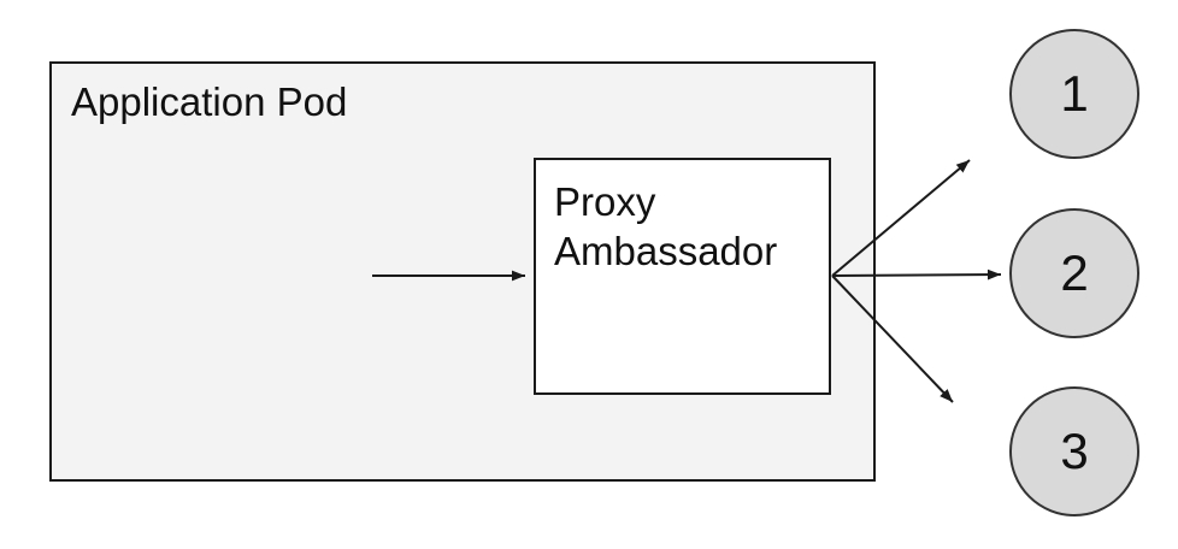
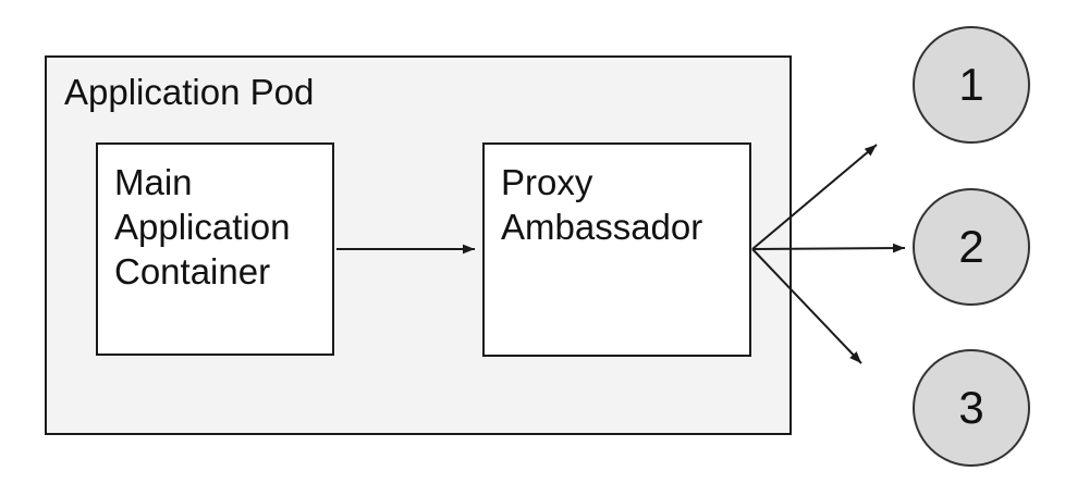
  Application Pod
+ Main
+ Application
+ Container
  Proxy
  Ambassador
  1
  2
  3
